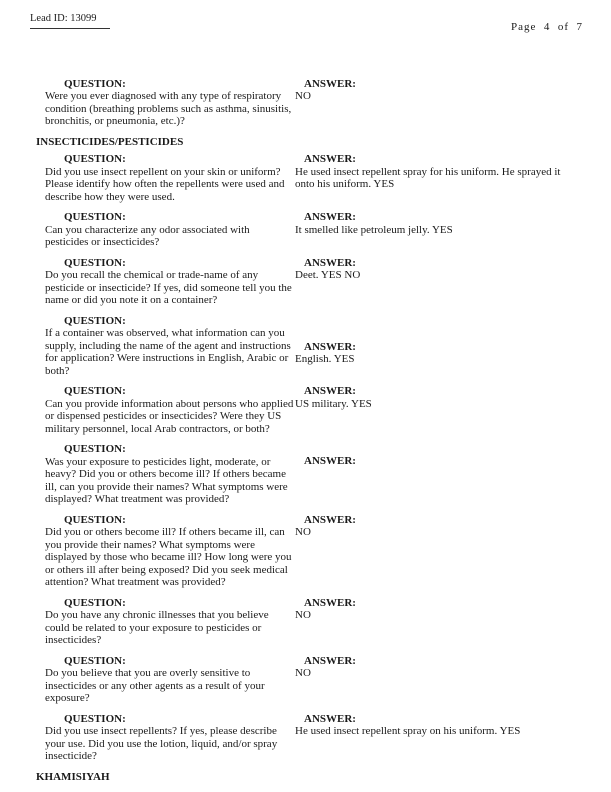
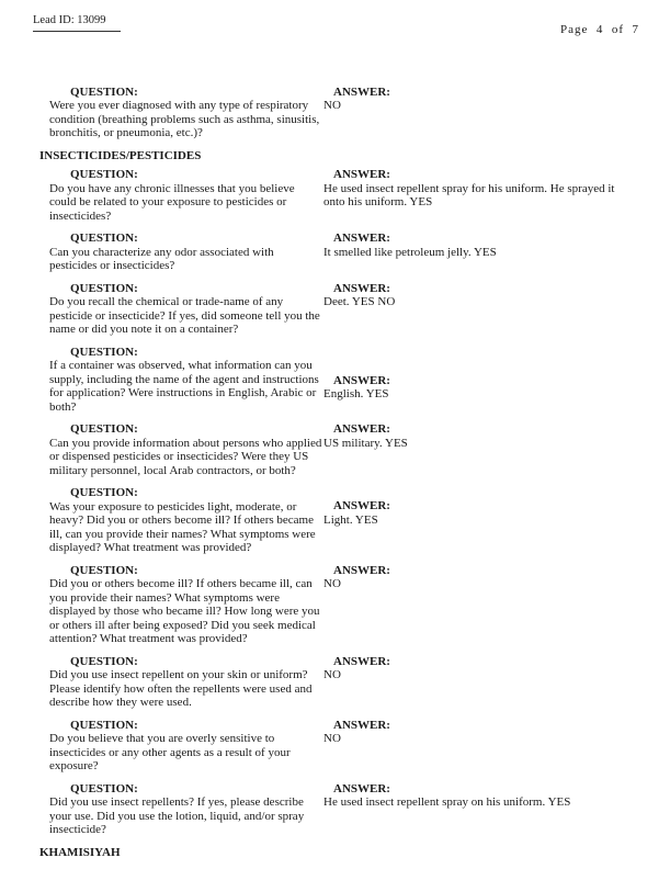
  Lead ID: 13099
  Page 4 of 7
  QUESTION:
  Were you ever diagnosed with any type of respiratory condition (breathing problems such as asthma, sinusitis, bronchitis, or pneumonia, etc.)?
  ANSWER:
  NO
  INSECTICIDES/PESTICIDES
  QUESTION:
- Did you use insect repellent on your skin or uniform? Please identify how often the repellents were used and describe how they were used.
+ Do you have any chronic illnesses that you believe could be related to your exposure to pesticides or insecticides?
  ANSWER:
  He used insect repellent spray for his uniform. He sprayed it onto his uniform. YES
  QUESTION:
  Can you characterize any odor associated with pesticides or insecticides?
  ANSWER:
  It smelled like petroleum jelly. YES
  QUESTION:
  Do you recall the chemical or trade-name of any pesticide or insecticide? If yes, did someone tell you the name or did you note it on a container?
  ANSWER:
  Deet. YES NO
  QUESTION:
  If a container was observed, what information can you supply, including the name of the agent and instructions for application? Were instructions in English, Arabic or both?
  ANSWER:
  English. YES
  QUESTION:
  Can you provide information about persons who applied or dispensed pesticides or insecticides? Were they US military personnel, local Arab contractors, or both?
  ANSWER:
  US military. YES
  QUESTION:
  Was your exposure to pesticides light, moderate, or heavy? Did you or others become ill? If others became ill, can you provide their names? What symptoms were displayed? What treatment was provided?
  ANSWER:
+ Light. YES
  QUESTION:
  Did you or others become ill? If others became ill, can you provide their names? What symptoms were displayed by those who became ill? How long were you or others ill after being exposed? Did you seek medical attention? What treatment was provided?
  ANSWER:
  NO
  QUESTION:
- Do you have any chronic illnesses that you believe could be related to your exposure to pesticides or insecticides?
+ Did you use insect repellent on your skin or uniform? Please identify how often the repellents were used and describe how they were used.
  ANSWER:
  NO
  QUESTION:
  Do you believe that you are overly sensitive to insecticides or any other agents as a result of your exposure?
  ANSWER:
  NO
  QUESTION:
  Did you use insect repellents? If yes, please describe your use. Did you use the lotion, liquid, and/or spray insecticide?
  ANSWER:
  He used insect repellent spray on his uniform. YES
  KHAMISIYAH
